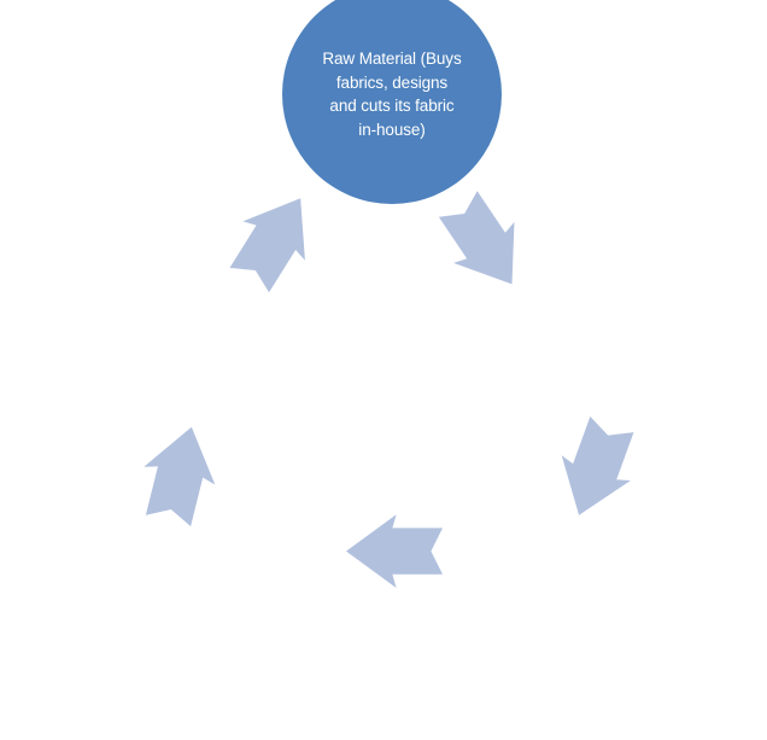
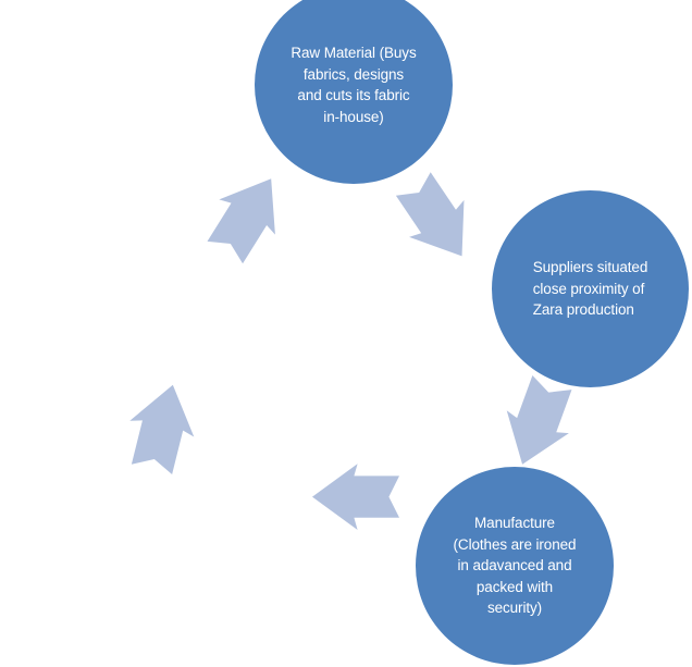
  Raw Material (Buys
  fabrics, designs
  and cuts its fabric
  in-house)
+ Suppliers situated
+ close proximity of
+ Zara production
+ Manufacture
+ (Clothes are ironed
+ in adavanced and
+ packed with
+ security)
